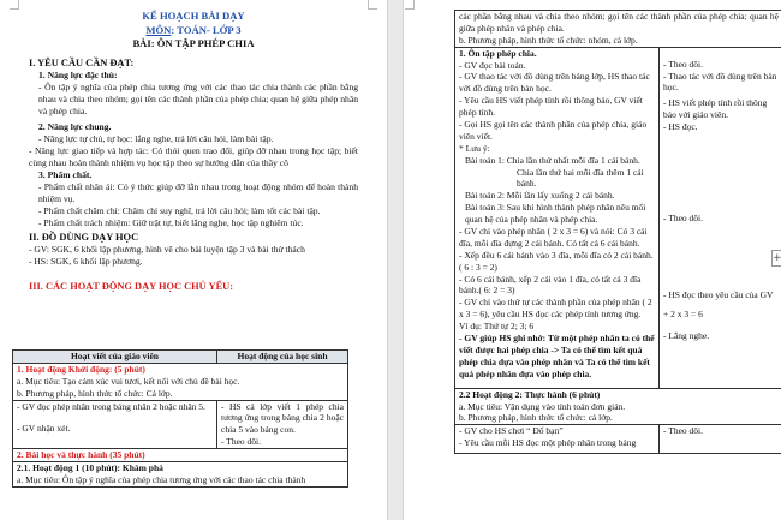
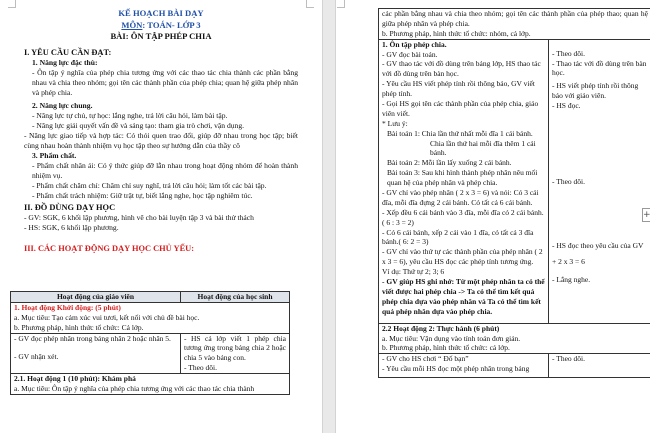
  KẾ HOẠCH BÀI DẠY
  MÔN: TOÁN- LỚP 3
  BÀI: ÔN TẬP PHÉP CHIA
  I. YÊU CẦU CẦN ĐẠT:
  1. Năng lực đặc thù:
  - Ôn tập ý nghĩa của phép chia tương ứng với các thao tác chia thành các phần bằng nhau và chia theo nhóm; gọi tên các thành phần của phép chia; quan hệ giữa phép nhân và phép chia.
  2. Năng lực chung.
  - Năng lực tự chủ, tự học: lắng nghe, trả lời câu hỏi, làm bài tập.
+ - Năng lực giải quyết vấn đề và sáng tạo: tham gia trò chơi, vận dụng.
  - Năng lực giao tiếp và hợp tác: Có thói quen trao đổi, giúp đỡ nhau trong học tập; biết cùng nhau hoàn thành nhiệm vụ học tập theo sự hướng dẫn của thầy cô
  3. Phẩm chất.
  - Phẩm chất nhân ái: Có ý thức giúp đỡ lẫn nhau trong hoạt động nhóm để hoàn thành nhiệm vụ.
  - Phẩm chất chăm chỉ: Chăm chỉ suy nghĩ, trả lời câu hỏi; làm tốt các bài tập.
  - Phẩm chất trách nhiệm: Giữ trật tự, biết lắng nghe, học tập nghiêm túc.
  II. ĐỒ DÙNG DẠY HỌC
  - GV: SGK, 6 khối lập phương, hình vẽ cho bài luyện tập 3 và bài thử thách
  - HS: SGK, 6 khối lập phương.
  III. CÁC HOẠT ĐỘNG DẠY HỌC CHỦ YẾU:
- Hoạt viết của giáo viên	Hoạt động của học sinh
+ Hoạt động của giáo viên	Hoạt động của học sinh
  1. Hoạt động Khởi động: (5 phút) a. Mục tiêu: Tạo cảm xúc vui tươi, kết nối với chủ đề bài học. b. Phương pháp, hình thức tổ chức: Cả lớp.
  - GV đọc phép nhân trong bảng nhân 2 hoặc nhân 5. - GV nhận xét.	- HS cả lớp viết 1 phép chia tương ứng trong bảng chia 2 hoặc chia 5 vào bảng con. - Theo dõi.
- 2. Bài học và thực hành (35 phút)
  2.1. Hoạt động 1 (10 phút): Khám phá a. Mục tiêu: Ôn tập ý nghĩa của phép chia tương ứng với các thao tác chia thành
- các phần bằng nhau và chia theo nhóm; gọi tên các thành phần của phép chia; quan hệ giữa phép nhân và phép chia. b. Phương pháp, hình thức tổ chức: nhóm, cả lớp.
+ các phần bằng nhau và chia theo nhóm; gọi tên các thành phần của phép thao; quan hệ giữa phép nhân và phép chia. b. Phương pháp, hình thức tổ chức: nhóm, cả lớp.
  1. Ôn tập phép chia. - GV đọc bài toán. - GV thao tác với đồ dùng trên bảng lớp, HS thao tác với đồ dùng trên bàn học. - Yêu cầu HS viết phép tính rồi thông báo, GV viết phép tính. - Gọi HS gọi tên các thành phần của phép chia, giáo viên viết. * Lưu ý: Bài toán 1: Chia lần thứ nhất mỗi đĩa 1 cái bánh. Chia lần thứ hai mỗi đĩa thêm 1 cái bánh. Bài toán 2: Mỗi lần lấy xuống 2 cái bánh. Bài toán 3: Sau khi hình thành phép nhân nêu mối quan hệ của phép nhân và phép chia. - GV chỉ vào phép nhân ( 2 x 3 = 6) và nói: Có 3 cái đĩa, mỗi đĩa đựng 2 cái bánh. Có tất cả 6 cái bánh. - Xếp đều 6 cái bánh vào 3 đĩa, mỗi đĩa có 2 cái bánh. ( 6 : 3 = 2) - Có 6 cái bánh, xếp 2 cái vào 1 đĩa, có tất cả 3 đĩa bánh.( 6: 2 = 3) - GV chỉ vào thứ tự các thành phần của phép nhân ( 2 x 3 = 6), yêu cầu HS đọc các phép tính tương ứng. Ví dụ: Thứ tự 2; 3; 6 - GV giúp HS ghi nhớ: Từ một phép nhân ta có thể viết được hai phép chia -> Ta có thể tìm kết quả phép chia dựa vào phép nhân và Ta có thể tìm kết quả phép nhân dựa vào phép chia.	- Theo dõi. - Thao tác với đồ dùng trên bàn học. - HS viết phép tính rồi thông báo với giáo viên. - HS đọc. - Theo dõi. - HS đọc theo yêu cầu của GV + 2 x 3 = 6 - Lắng nghe.
  2.2 Hoạt động 2: Thực hành (6 phút) a. Mục tiêu: Vận dụng vào tính toán đơn giản. b. Phương pháp, hình thức tổ chức: cả lớp.
  - GV cho HS chơi “ Đố bạn” - Yêu cầu mỗi HS đọc một phép nhân trong bảng	- Theo dõi.
  +
